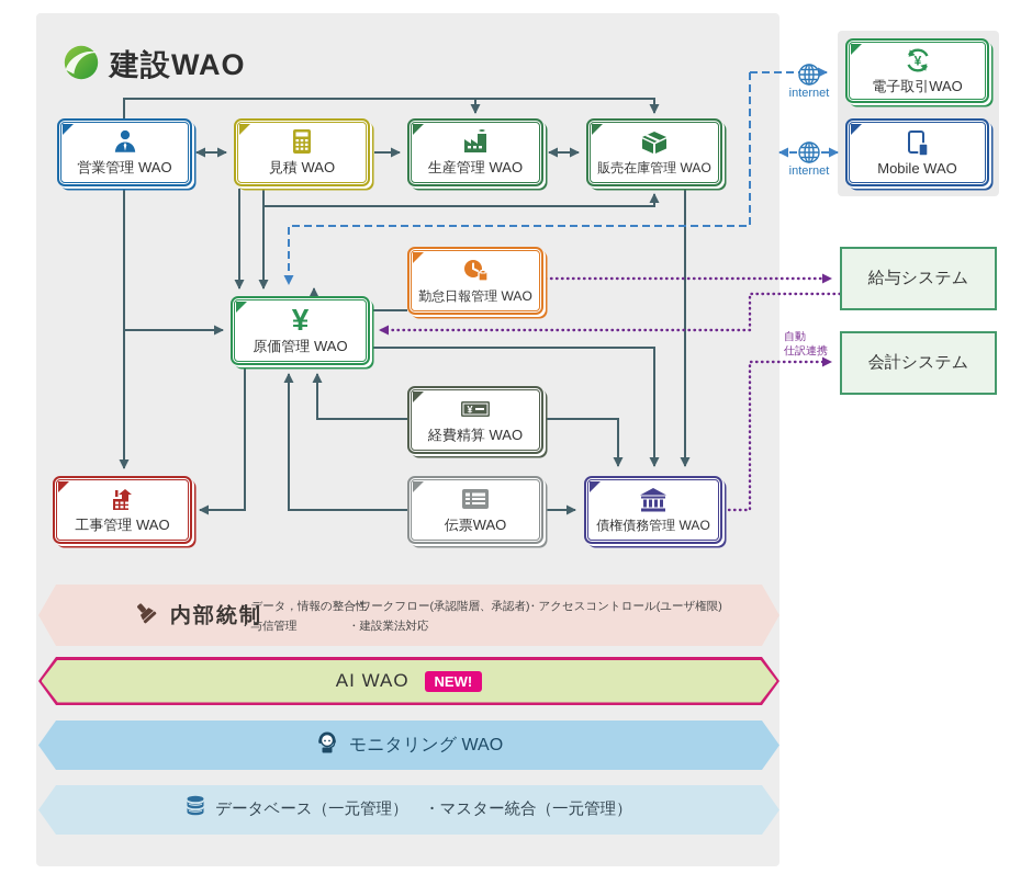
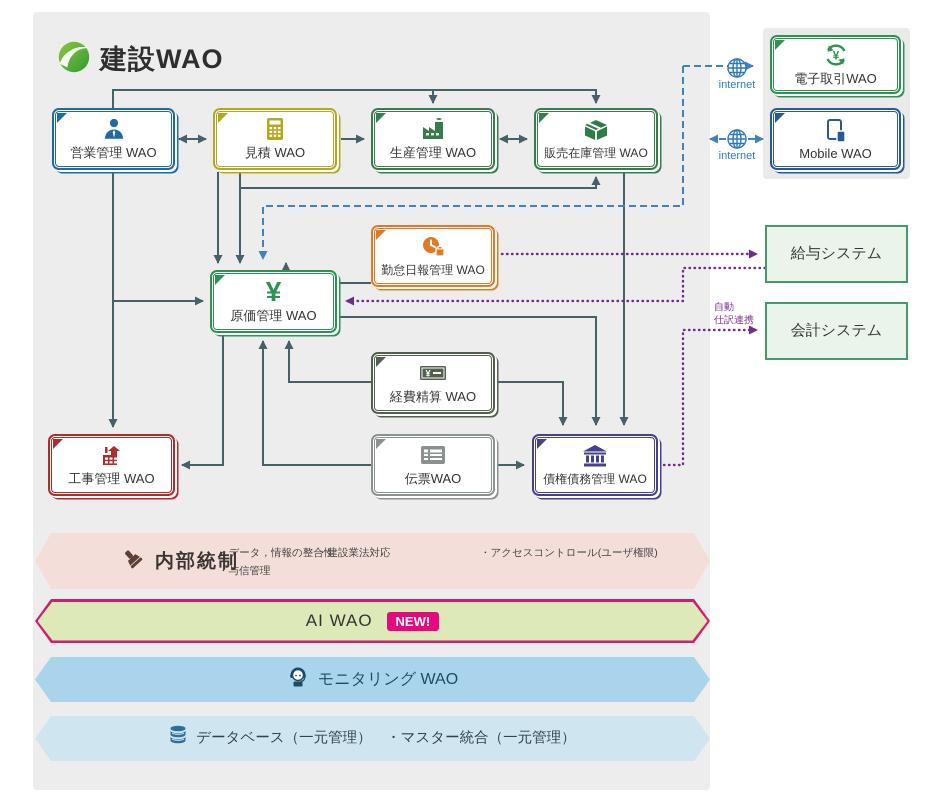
  建設WAO
  営業管理 WAO
  見積 WAO
  生産管理 WAO
  販売在庫管理 WAO
  ¥
  電子取引WAO
  Mobile WAO
  勤怠日報管理 WAO
  ¥
  原価管理 WAO
  ¥
  経費精算 WAO
  工事管理 WAO
  伝票WAO
  債権債務管理 WAO
  給与システム
  会計システム
  internet
  internet
  自動
  仕訳連携
  内部統制
  ・データ，情報の整合性
  ・与信管理
- ・ワークフロー(承認階層、承認者)
  ・建設業法対応
  ・アクセスコントロール(ユーザ権限)
  AI WAO
  NEW!
  モニタリング WAO
  データベース（一元管理） ・マスター統合（一元管理）
